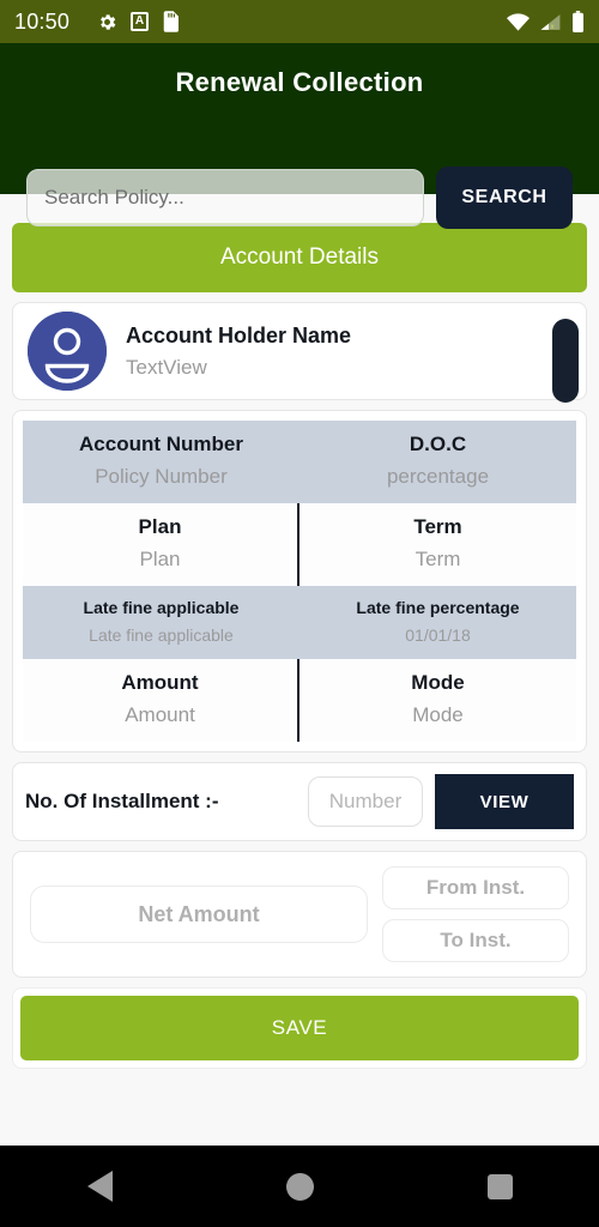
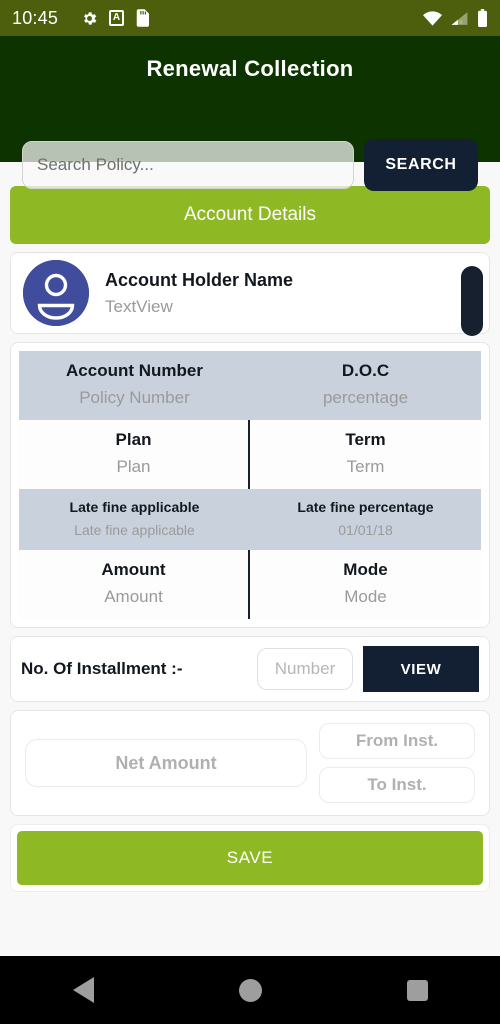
- 10:50
+ 10:45
  A
  Renewal Collection
  Search Policy...
  SEARCH
  Account Details
  Account Holder Name
  TextView
  Account Number
  Policy Number
  D.O.C
  percentage
  Plan
  Plan
  Term
  Term
  Late fine applicable
  Late fine applicable
  Late fine percentage
  01/01/18
  Amount
  Amount
  Mode
  Mode
  No. Of Installment :-
  Number
  VIEW
  Net Amount
  From Inst.
  To Inst.
  SAVE
